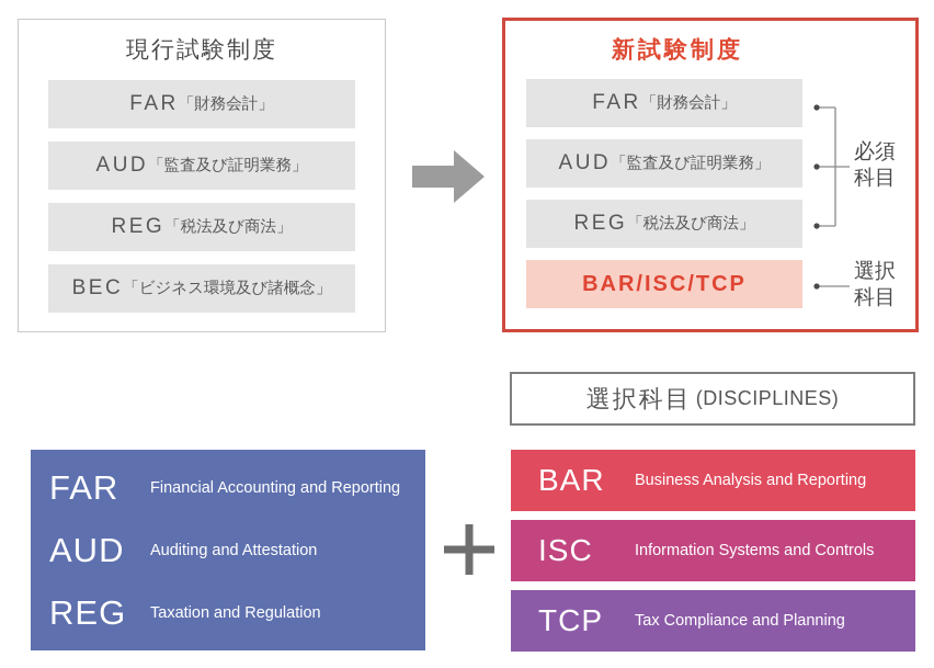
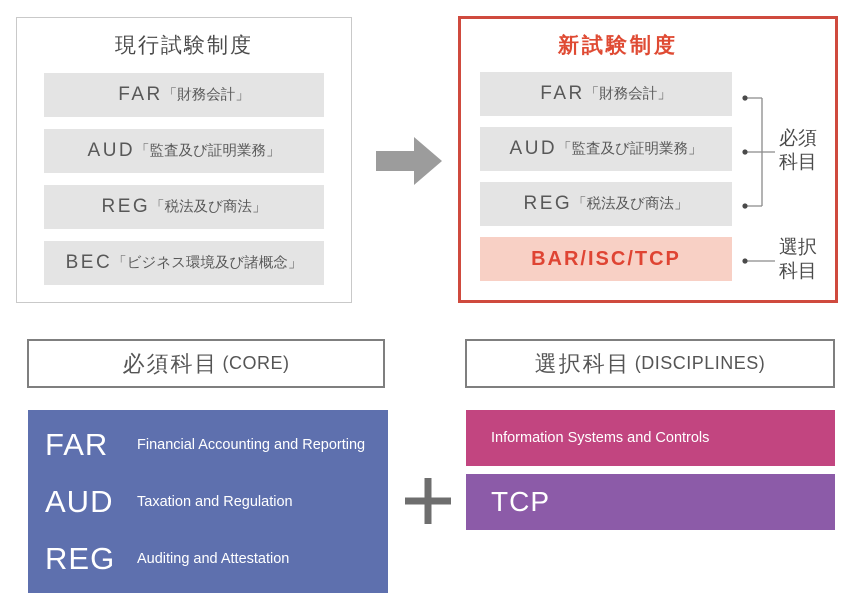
  現行試験制度
  FAR
  「財務会計」
  AUD
  「監査及び証明業務」
  REG
  「税法及び商法」
  BEC
  「ビジネス環境及び諸概念」
  新試験制度
  FAR
  「財務会計」
  AUD
  「監査及び証明業務」
  REG
  「税法及び商法」
  BAR/ISC/TCP
  必須
  科目
  選択
  科目
+ 必須科目
+ (CORE)
  選択科目
  (DISCIPLINES)
  FAR
  Financial Accounting and Reporting
  AUD
- Auditing and Attestation
+ Taxation and Regulation
  REG
- Taxation and Regulation
+ Auditing and Attestation
- BAR
- Business Analysis and Reporting
- ISC
  Information Systems and Controls
  TCP
- Tax Compliance and Planning
